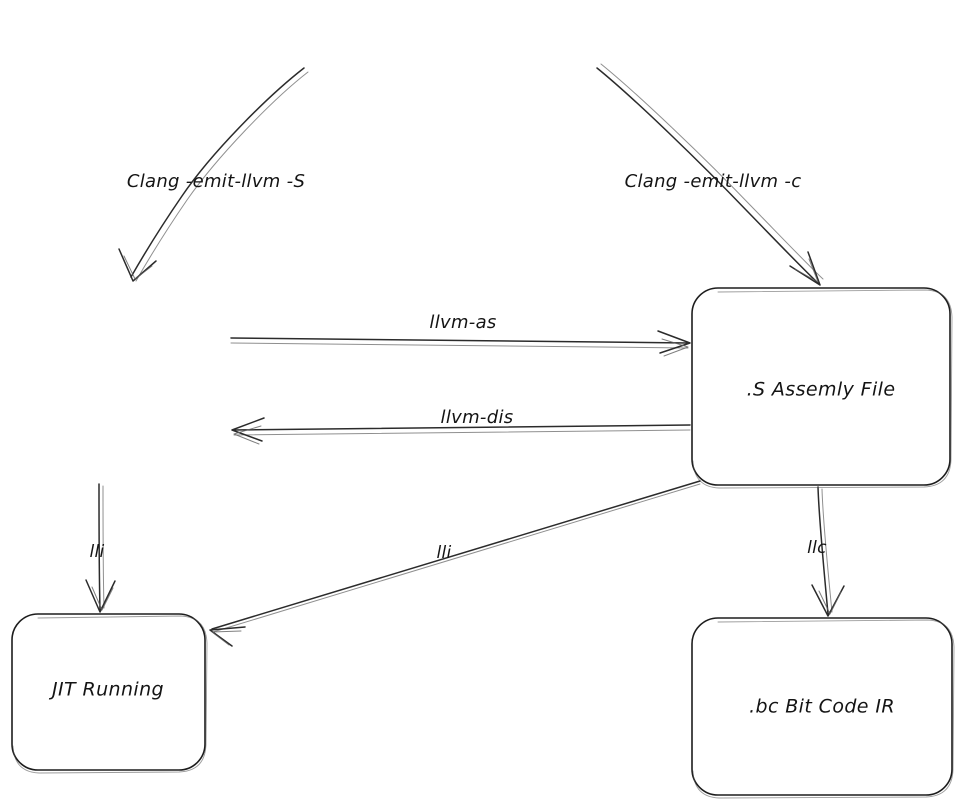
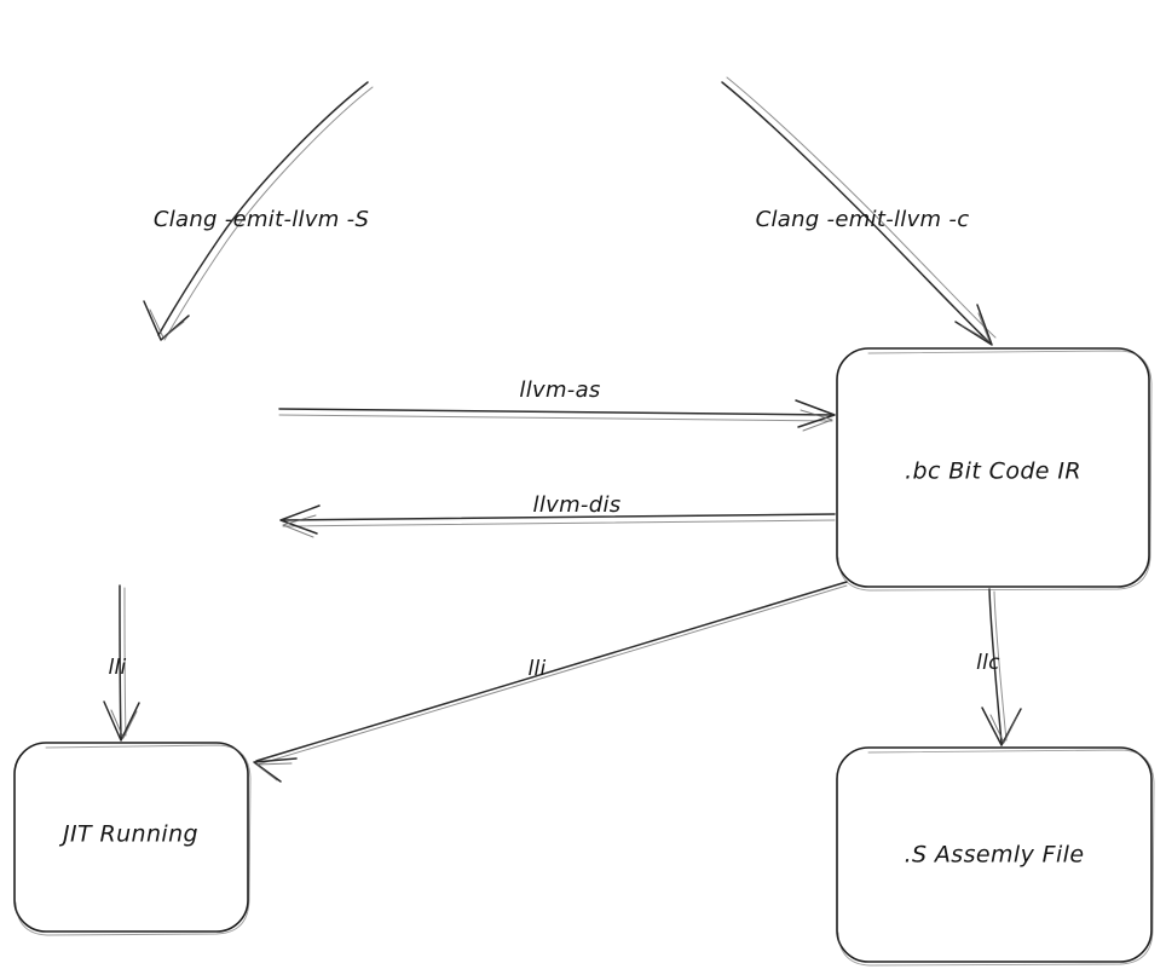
  Clang -emit-llvm -S
  Clang -emit-llvm -c
  llvm-as
  llvm-dis
  lli
  lli
  llc
- .S Assemly File
+ .bc Bit Code IR
  JIT Running
- .bc Bit Code IR
+ .S Assemly File
